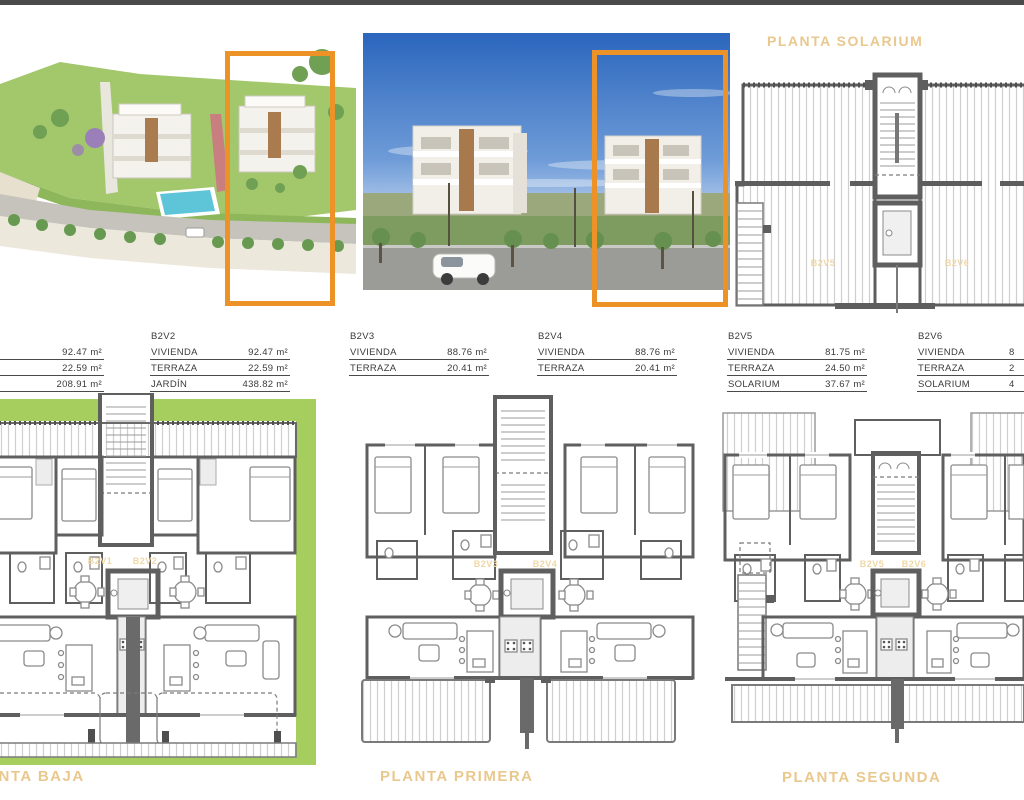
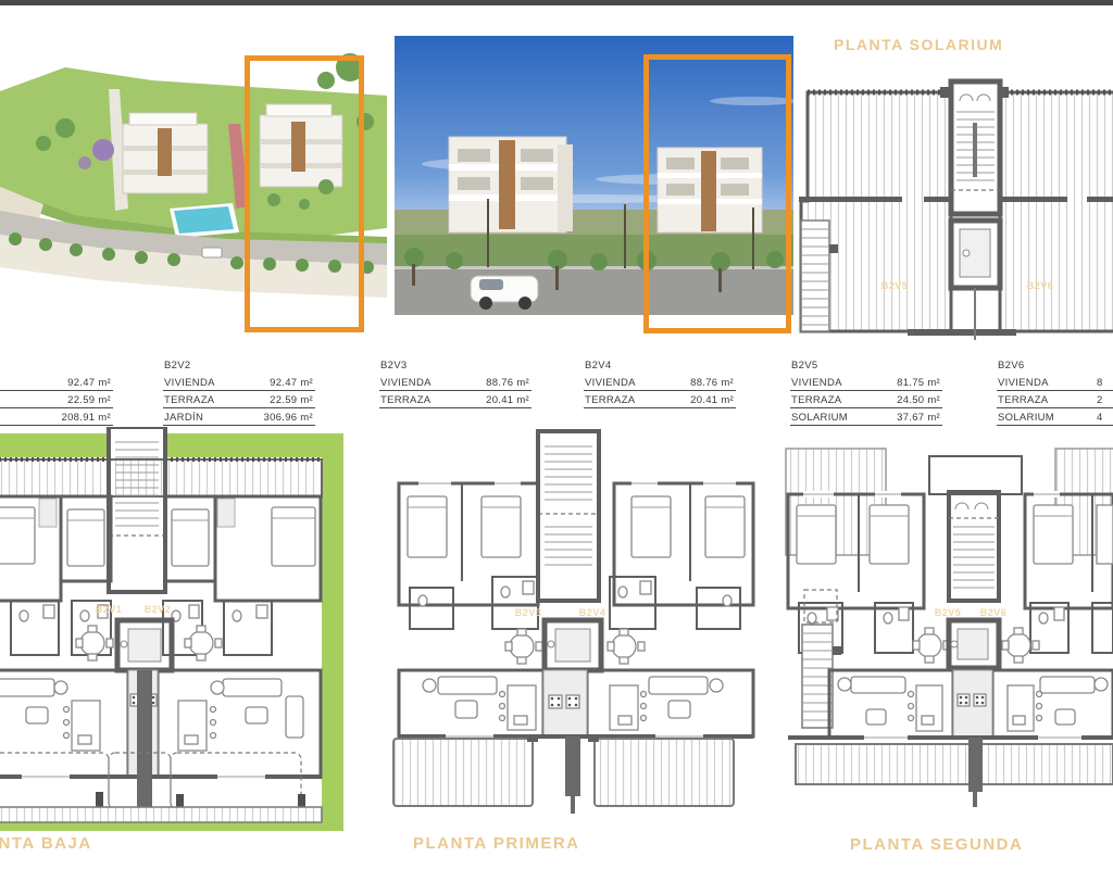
  PLANTA SOLARIUM
  B2V5
  B2V6
  92.47 m²
  22.59 m²
  208.91 m²
  B2V2
  VIVIENDA
  92.47 m²
  TERRAZA
  22.59 m²
  JARDÍN
- 438.82 m²
+ 306.96 m²
  B2V3
  VIVIENDA
  88.76 m²
  TERRAZA
  20.41 m²
  B2V4
  VIVIENDA
  88.76 m²
  TERRAZA
  20.41 m²
  B2V5
  VIVIENDA
  81.75 m²
  TERRAZA
  24.50 m²
  SOLARIUM
  37.67 m²
  B2V6
  VIVIENDA
  8
  TERRAZA
  2
  SOLARIUM
  4
  B2V1
  B2V2
  NTA BAJA
  B2V3
  B2V4
  PLANTA PRIMERA
  B2V5
  B2V6
  PLANTA SEGUNDA
